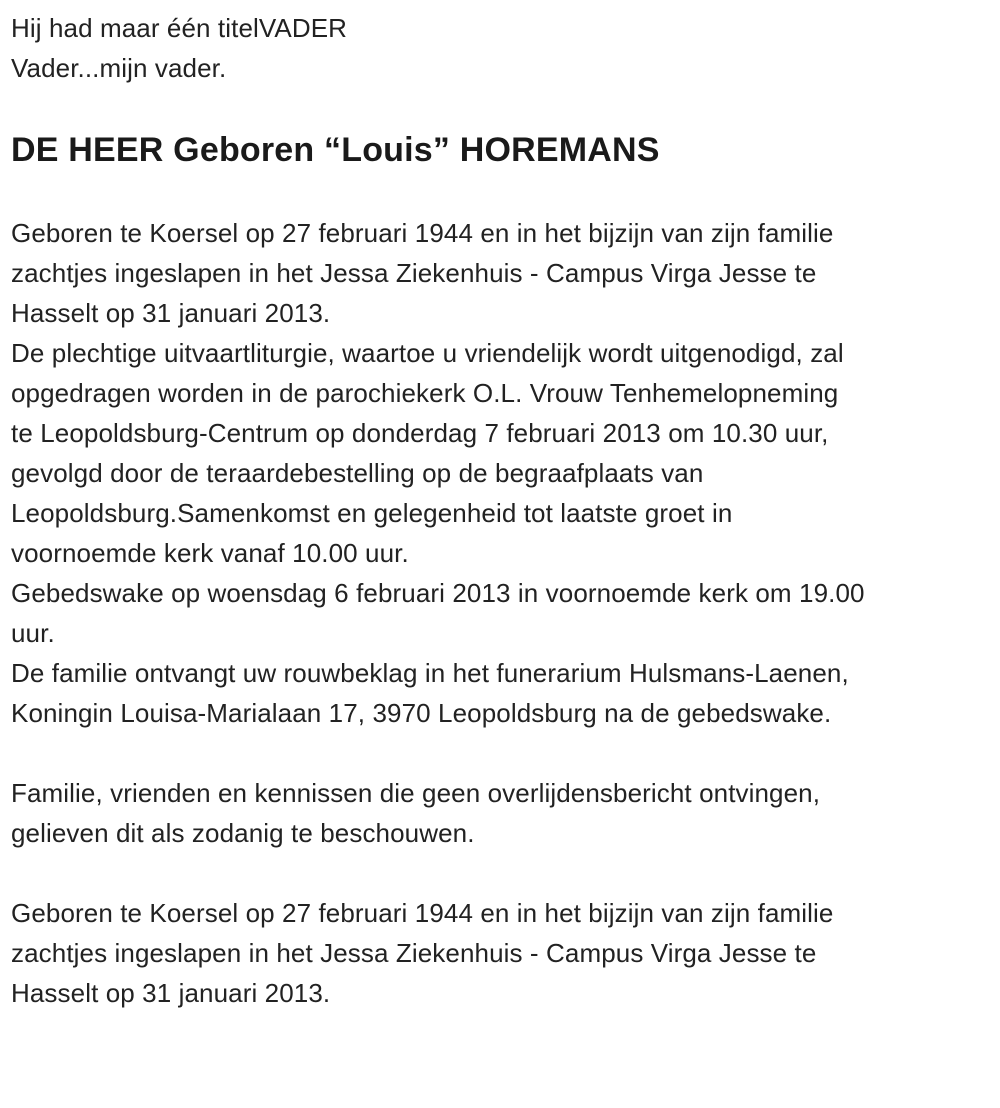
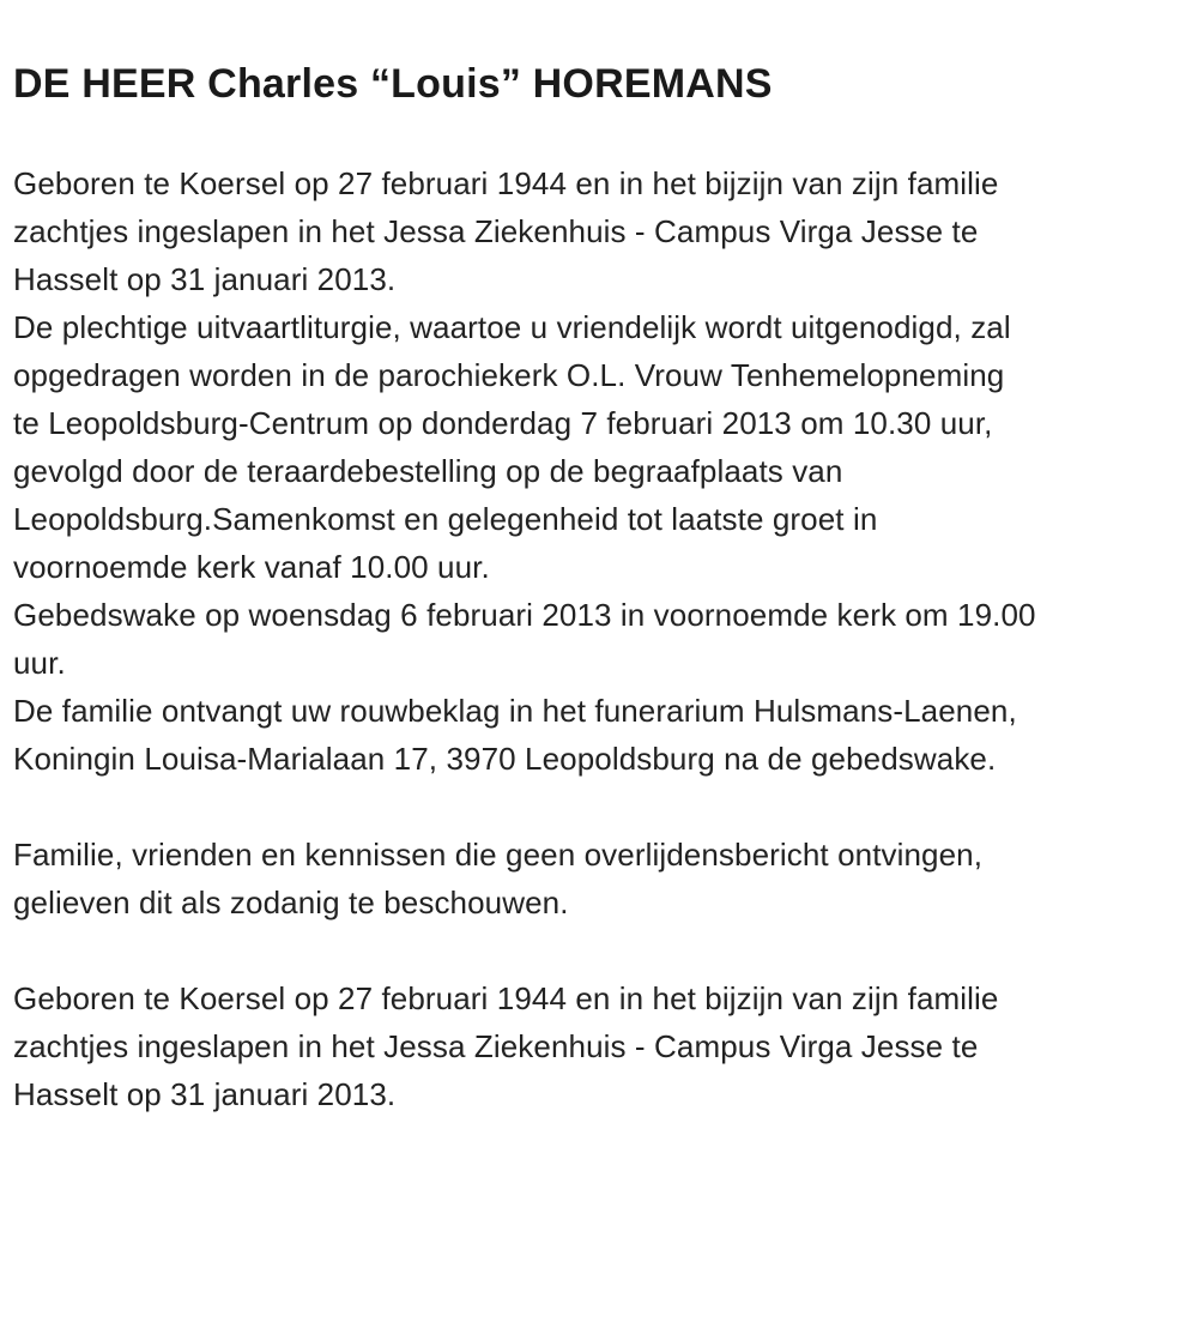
- Hij had maar één titelVADER
- Vader...mijn vader.
- DE HEER Geboren “Louis” HOREMANS
+ DE HEER Charles “Louis” HOREMANS
  Geboren te Koersel op 27 februari 1944 en in het bijzijn van zijn familie
  zachtjes ingeslapen in het Jessa Ziekenhuis - Campus Virga Jesse te
  Hasselt op 31 januari 2013.
  De plechtige uitvaartliturgie, waartoe u vriendelijk wordt uitgenodigd, zal
  opgedragen worden in de parochiekerk O.L. Vrouw Tenhemelopneming
  te Leopoldsburg-Centrum op donderdag 7 februari 2013 om 10.30 uur,
  gevolgd door de teraardebestelling op de begraafplaats van
  Leopoldsburg.Samenkomst en gelegenheid tot laatste groet in
  voornoemde kerk vanaf 10.00 uur.
  Gebedswake op woensdag 6 februari 2013 in voornoemde kerk om 19.00
  uur.
  De familie ontvangt uw rouwbeklag in het funerarium Hulsmans-Laenen,
  Koningin Louisa-Marialaan 17, 3970 Leopoldsburg na de gebedswake.
  Familie, vrienden en kennissen die geen overlijdensbericht ontvingen,
  gelieven dit als zodanig te beschouwen.
  Geboren te Koersel op 27 februari 1944 en in het bijzijn van zijn familie
  zachtjes ingeslapen in het Jessa Ziekenhuis - Campus Virga Jesse te
  Hasselt op 31 januari 2013.
